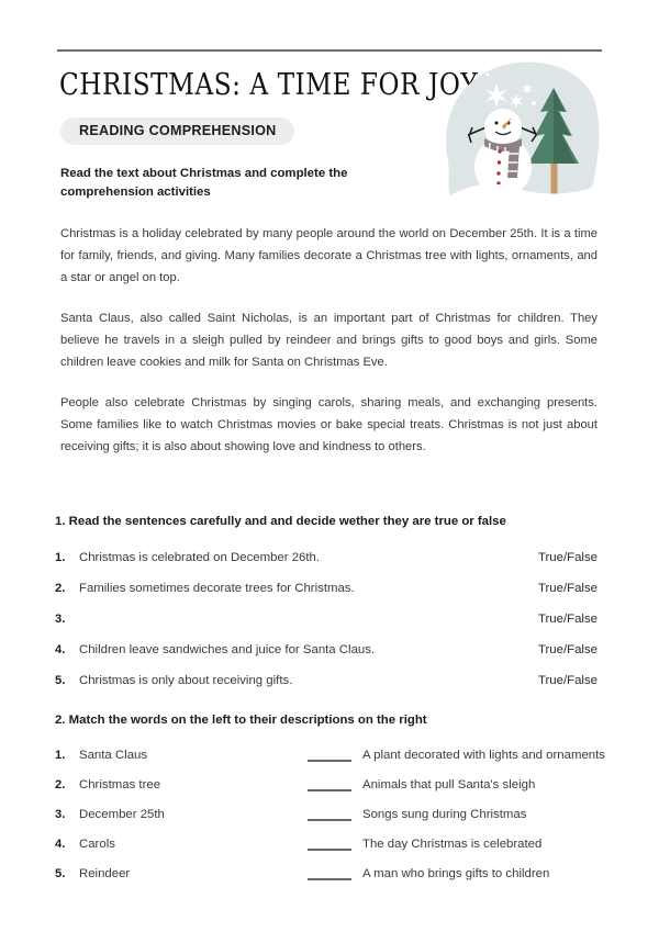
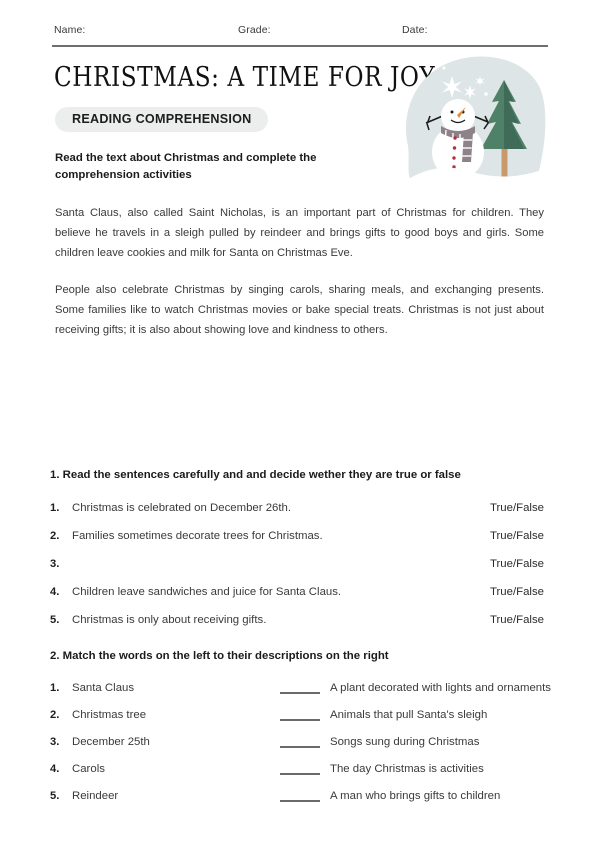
+ Name:
+ Grade:
+ Date:
  CHRISTMAS: A TIME FOR JO
  READING COMPREHENSION
  Read the text about Christmas and complete the comprehension activities
- Christmas is a holiday celebrated by many people around the world on December 25th. It is a time for family, friends, and giving. Many families decorate a Christmas tree with lights, ornaments, and a star or angel on top.
  Santa Claus, also called Saint Nicholas, is an important part of Christmas for children. They believe he travels in a sleigh pulled by reindeer and brings gifts to good boys and girls. Some children leave cookies and milk for Santa on Christmas Eve.
  People also celebrate Christmas by singing carols, sharing meals, and exchanging presents. Some families like to watch Christmas movies or bake special treats. Christmas is not just about receiving gifts; it is also about showing love and kindness to others.
  1. Read the sentences carefully and and decide wether they are true or false
  1.
  Christmas is celebrated on December 26th.
  True/False
  2.
  Families sometimes decorate trees for Christmas.
  True/False
  3.
  True/False
  4.
  Children leave sandwiches and juice for Santa Claus.
  True/False
  5.
  Christmas is only about receiving gifts.
  True/False
  2. Match the words on the left to their descriptions on the right
  1.
  Santa Claus
  A plant decorated with lights and ornaments
  2.
  Christmas tree
  Animals that pull Santa's sleigh
  3.
  December 25th
  Songs sung during Christmas
  4.
  Carols
- The day Christmas is celebrated
+ The day Christmas is activities
  5.
  Reindeer
  A man who brings gifts to children
